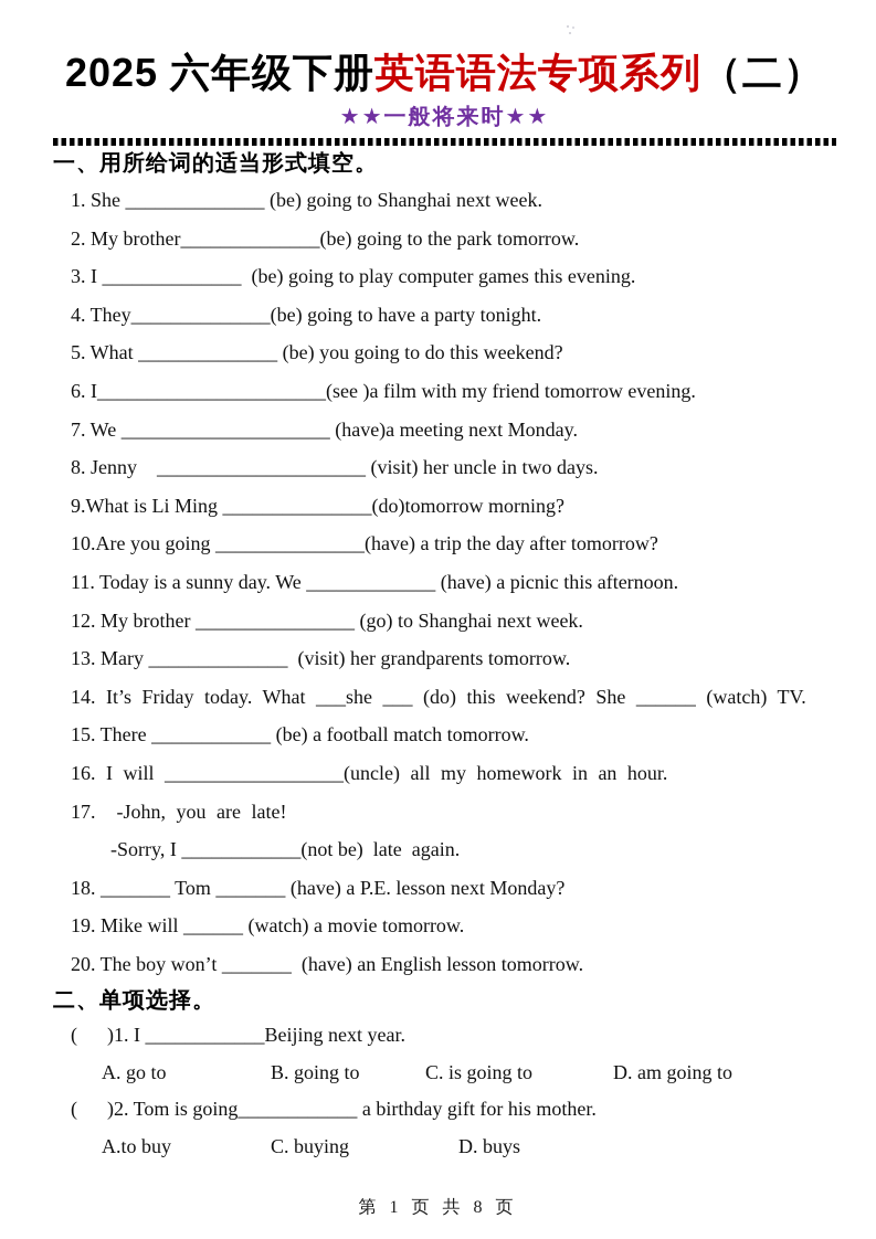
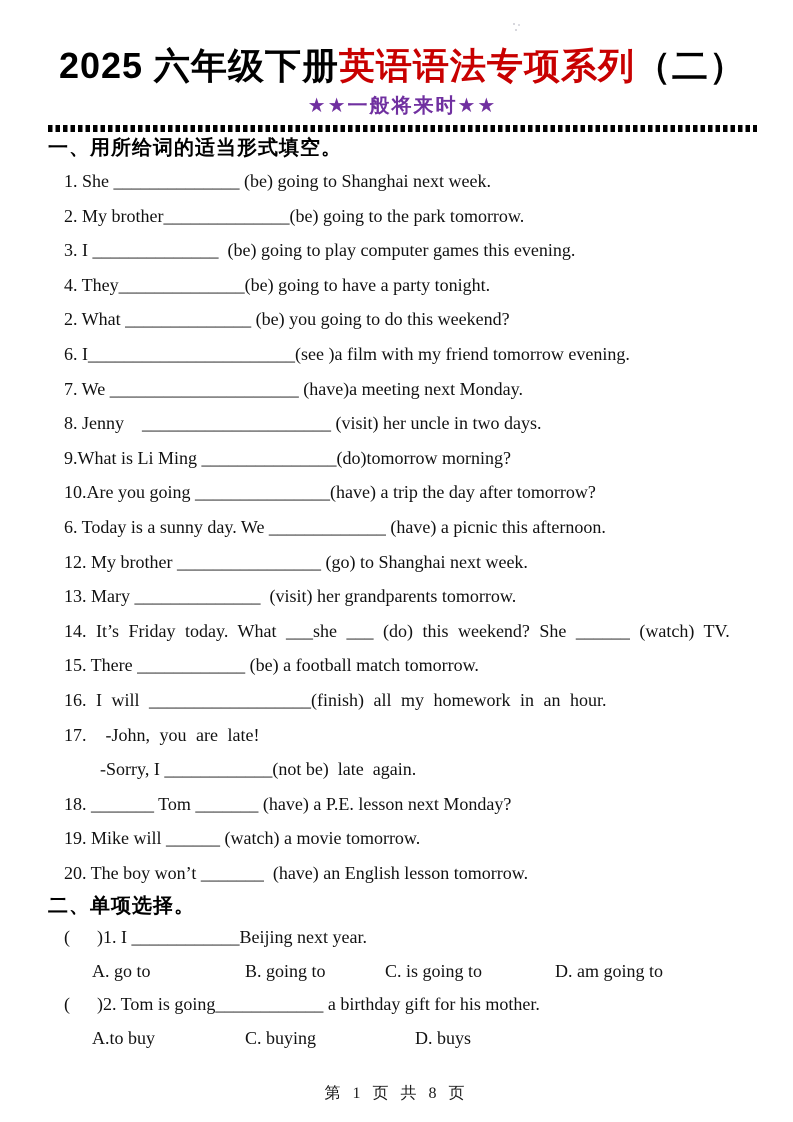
  2025 六年级下册英语语法专项系列（二）
  ★★一般将来时★★
  一、用所给词的适当形式填空。
  1. She ______________ (be) going to Shanghai next week.
  2. My brother______________(be) going to the park tomorrow.
  3. I ______________ (be) going to play computer games this evening.
  4. They______________(be) going to have a party tonight.
- 5. What ______________ (be) you going to do this weekend?
+ 2. What ______________ (be) you going to do this weekend?
  6. I_______________________(see )a film with my friend tomorrow evening.
  7. We _____________________ (have)a meeting next Monday.
  8. Jenny _____________________ (visit) her uncle in two days.
  9.What is Li Ming _______________(do)tomorrow morning?
  10.Are you going _______________(have) a trip the day after tomorrow?
- 11. Today is a sunny day. We _____________ (have) a picnic this afternoon.
+ 6. Today is a sunny day. We _____________ (have) a picnic this afternoon.
  12. My brother ________________ (go) to Shanghai next week.
  13. Mary ______________ (visit) her grandparents tomorrow.
  14. It’s Friday today. What ___she ___ (do) this weekend? She ______ (watch) TV.
  15. There ____________ (be) a football match tomorrow.
- 16. I will __________________(uncle) all my homework in an hour.
+ 16. I will __________________(finish) all my homework in an hour.
  17. -John, you are late!
  -Sorry, I ____________(not be) late again.
  18. _______ Tom _______ (have) a P.E. lesson next Monday?
  19. Mike will ______ (watch) a movie tomorrow.
  20. The boy won’t _______ (have) an English lesson tomorrow.
  二、单项选择。
  ( )1. I ____________Beijing next year.
  A. go to
  B. going to
  C. is going to
  D. am going to
  ( )2. Tom is going____________ a birthday gift for his mother.
  A.to buy
  C. buying
  D. buys
  第 1 页 共 8 页
